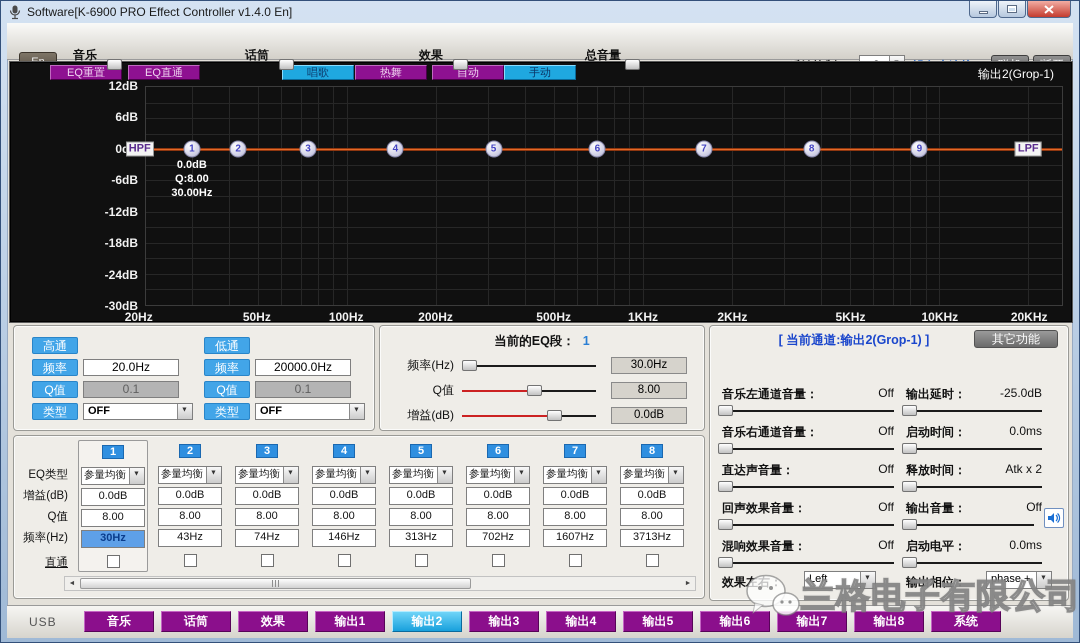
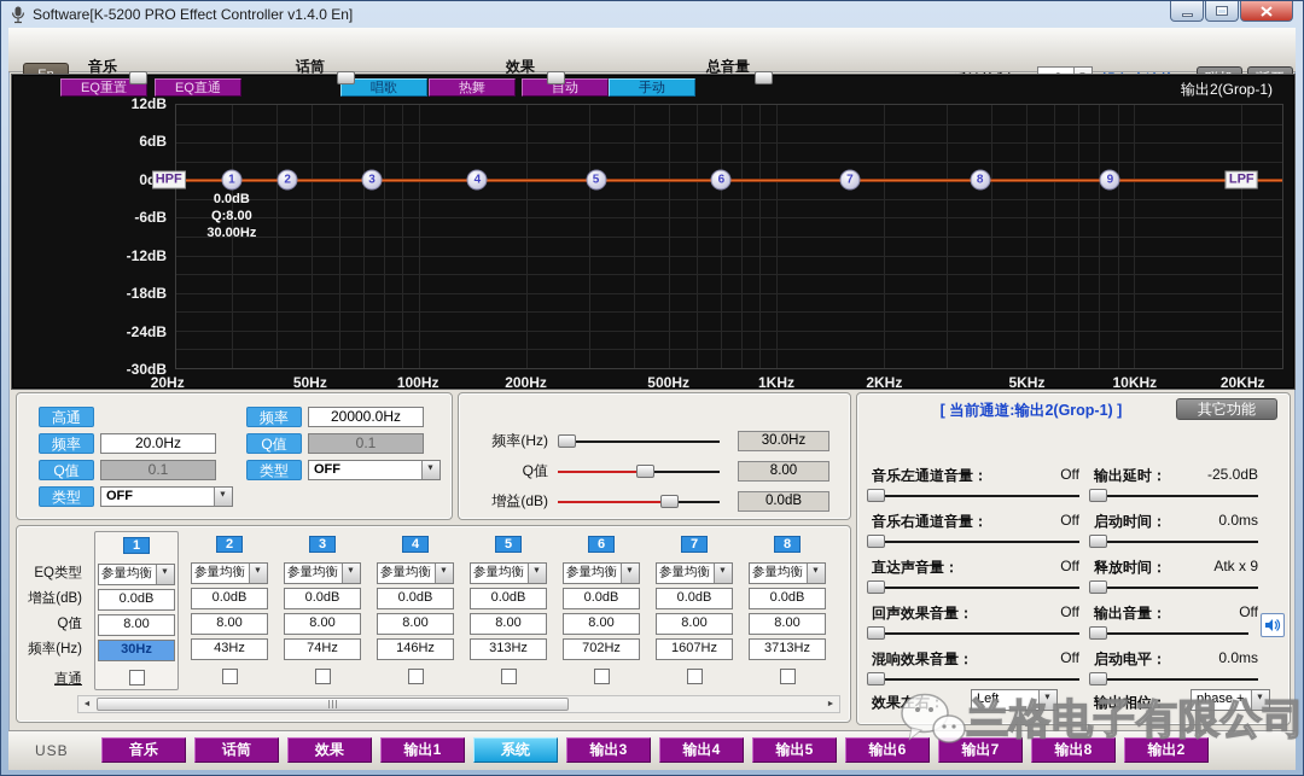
- Software[K-6900 PRO Effect Controller v1.4.0 En]
+ Software[K-5200 PRO Effect Controller v1.4.0 En]
  音乐
  话筒
  效果
  总音量
  EQ重置
  EQ直通
  唱歌
  热舞
  自动
  手动
  输出2(Grop-1)
  12dB
  6dB
  -6dB
  -12dB
  -18dB
  -24dB
  -30dB
  HPF
  LPF
  1
  2
  3
  4
  5
  6
  7
  8
  9
  0.0dB
  Q:8.00
  30.00Hz
  20Hz
  50Hz
  100Hz
  200Hz
  500Hz
  1KHz
  2KHz
  5KHz
  10KHz
  20KHz
  高通
  频率
  20.0Hz
  Q值
  0.1
  类型
  OFF
- 低通
  频率
  20000.0Hz
  Q值
  0.1
  类型
  OFF
- 当前的EQ段： 1
  频率(Hz)
  30.0Hz
  Q值
  8.00
  增益(dB)
  0.0dB
  [ 当前通道:输出2(Grop-1) ]
  其它功能
  音乐左通道音量：
  Off
  音乐右通道音量：
  Off
  直达声音量：
  Off
  回声效果音量：
  Off
  混响效果音量：
  Off
  输出延时：
  -25.0dB
  启动时间：
  0.0ms
  释放时间：
- Atk x 2
+ Atk x 9
  输出音量：
  Off
  启动电平：
  0.0ms
  效果左右：
  Left
  输出相位：
  phase +
  EQ类型
  增益(dB)
  Q值
  频率(Hz)
  直通
  1
  参量均衡
  0.0dB
  8.00
  30Hz
  2
  参量均衡
  0.0dB
  8.00
  43Hz
  3
  参量均衡
  0.0dB
  8.00
  74Hz
  4
  参量均衡
  0.0dB
  8.00
  146Hz
  5
  参量均衡
  0.0dB
  8.00
  313Hz
  6
  参量均衡
  0.0dB
  8.00
  702Hz
  7
  参量均衡
  0.0dB
  8.00
  1607Hz
  8
  参量均衡
  0.0dB
  8.00
  3713Hz
  USB
  音乐
  话筒
  效果
  输出1
- 输出2
+ 系统
  输出3
  输出4
  输出5
  输出6
  输出7
  输出8
- 系统
+ 输出2
  兰格电子有限公司
